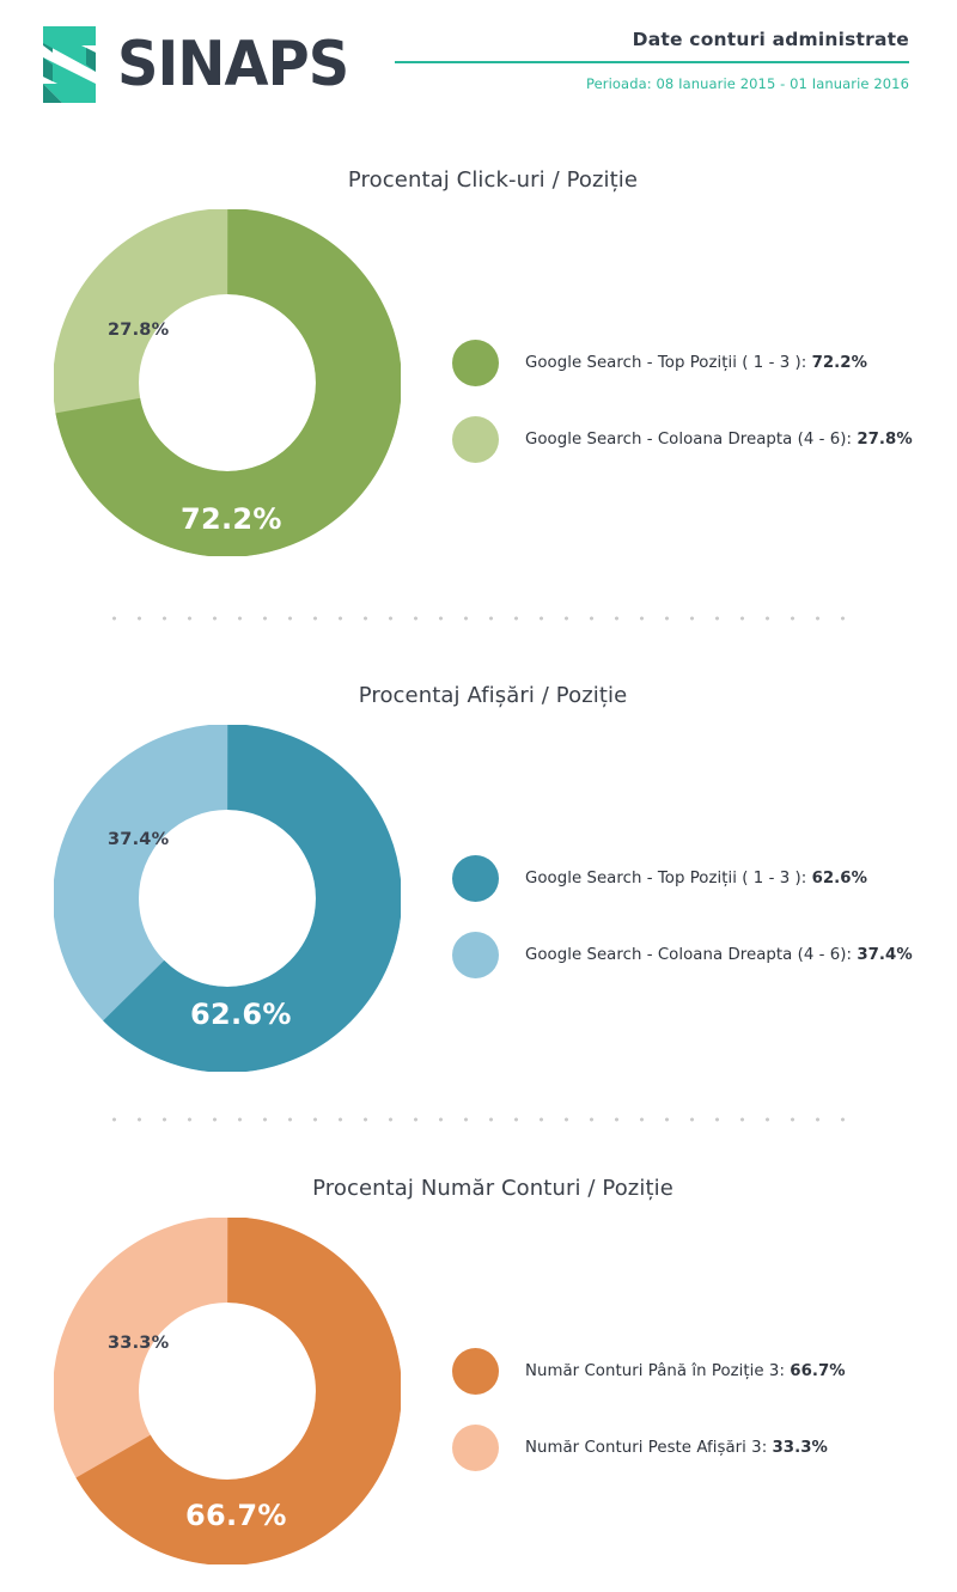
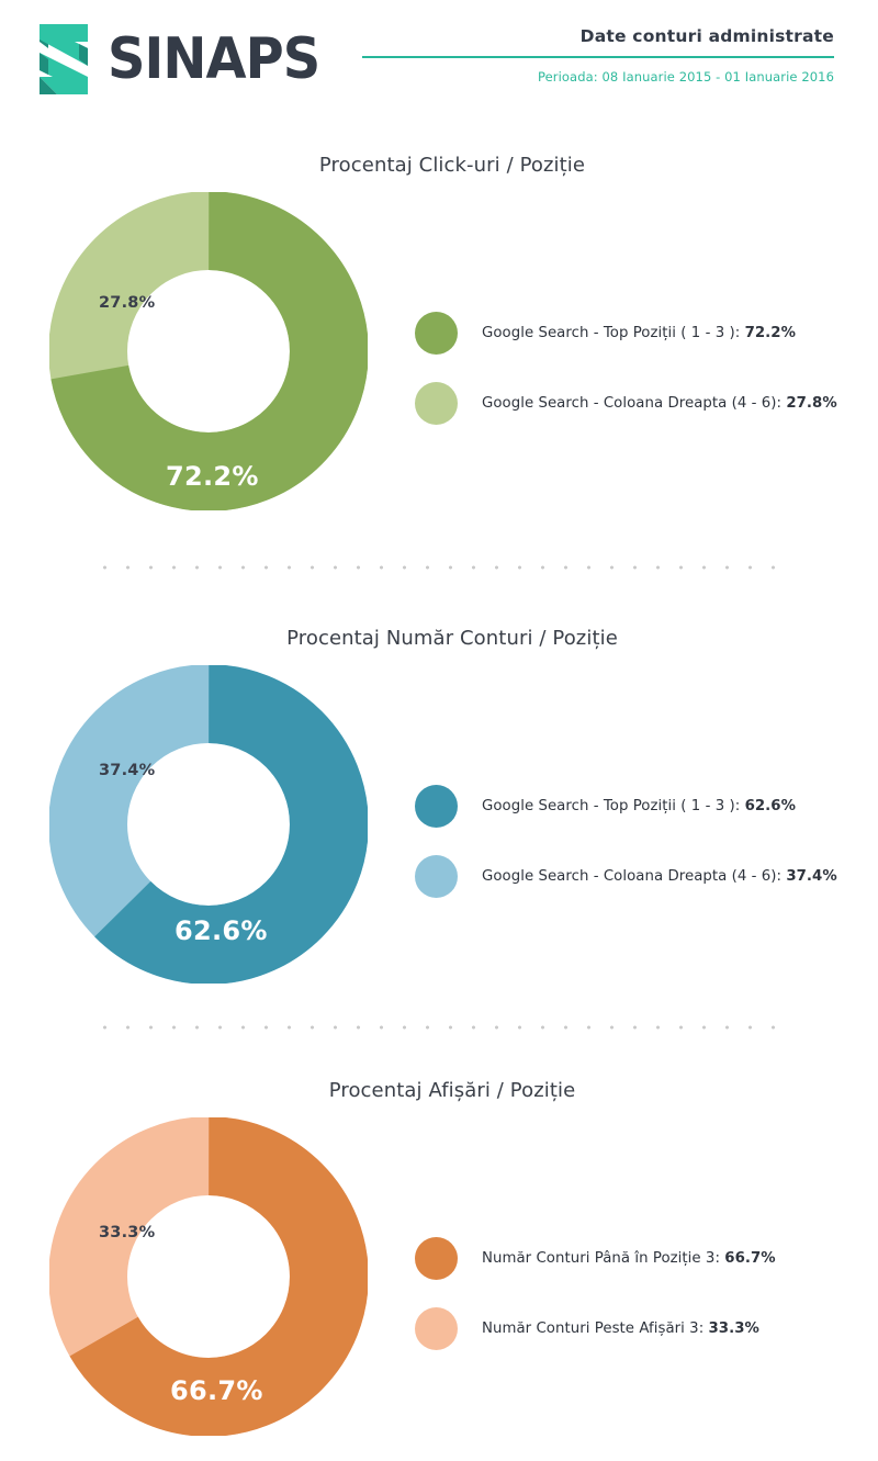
  SINAPS
  Date conturi administrate
  Perioada: 08 Ianuarie 2015 - 01 Ianuarie 2016
  Procentaj Click-uri / Poziție
  72.2%
  27.8%
  Google Search - Top Poziții ( 1 - 3 ): 72.2%
  Google Search - Coloana Dreapta (4 - 6): 27.8%
- Procentaj Afișări / Poziție
+ Procentaj Număr Conturi / Poziție
  62.6%
  37.4%
  Google Search - Top Poziții ( 1 - 3 ): 62.6%
  Google Search - Coloana Dreapta (4 - 6): 37.4%
- Procentaj Număr Conturi / Poziție
+ Procentaj Afișări / Poziție
  66.7%
  33.3%
  Număr Conturi Până în Poziție 3: 66.7%
  Număr Conturi Peste Afișări 3: 33.3%
